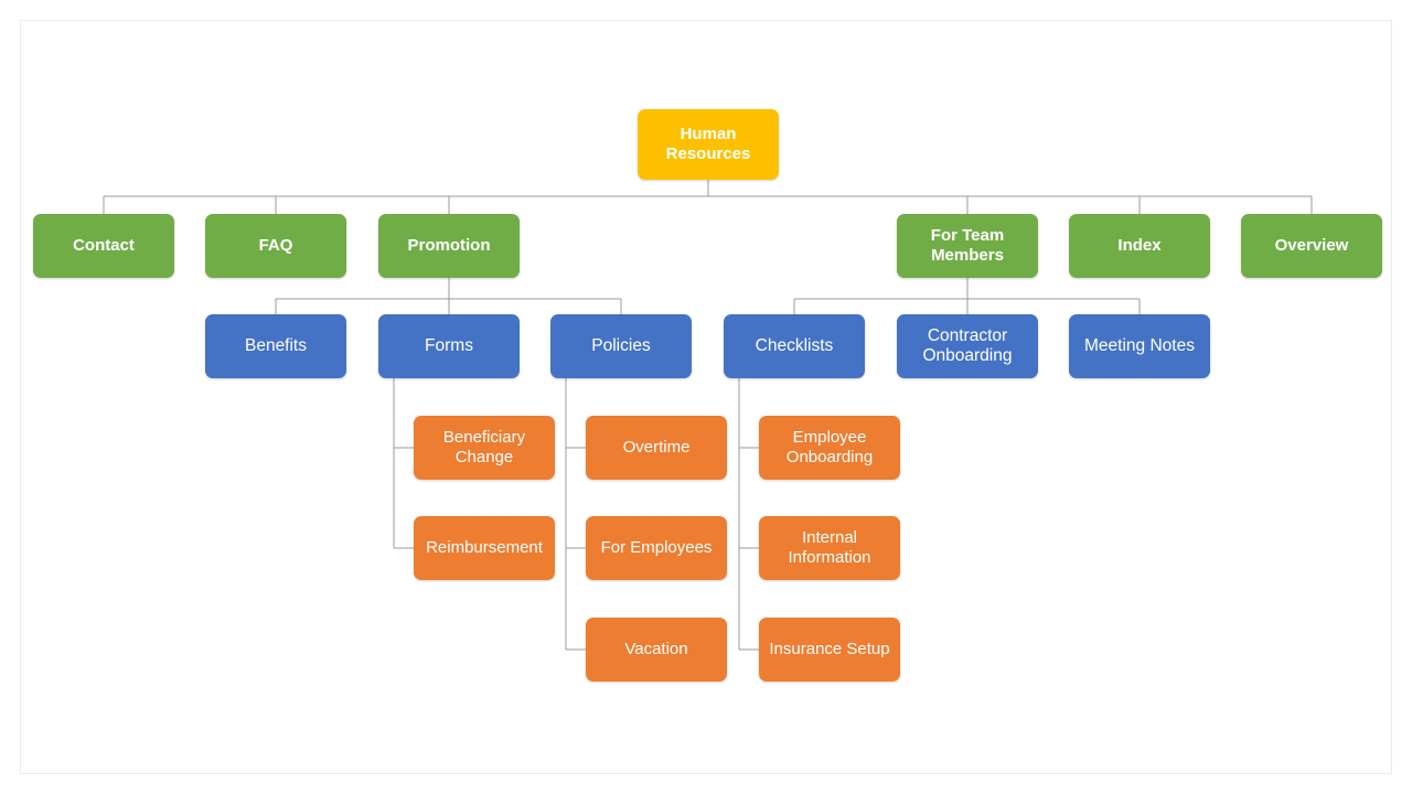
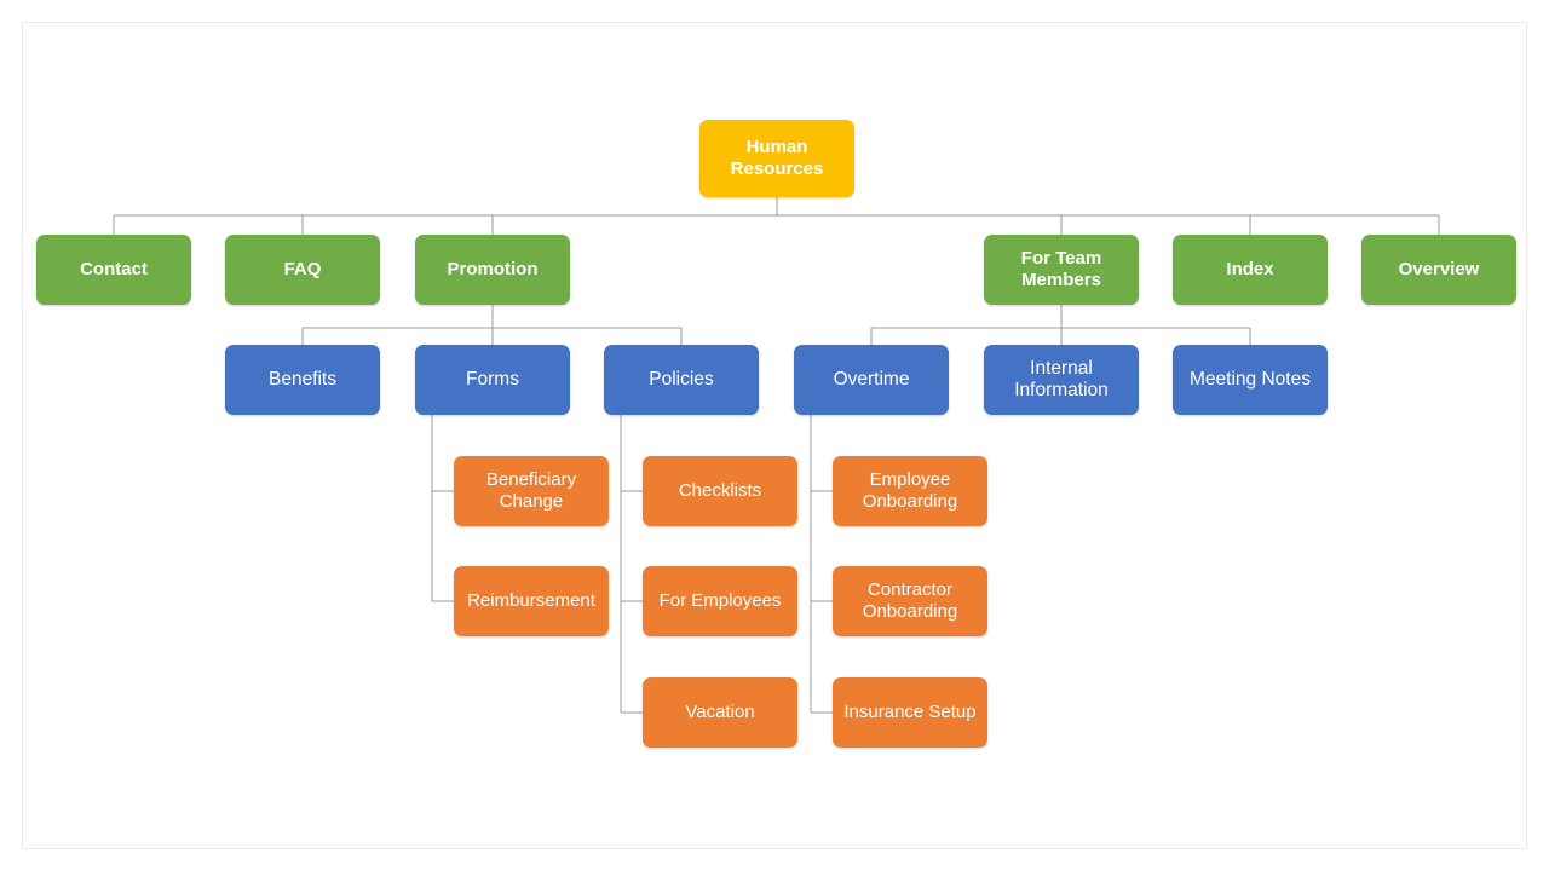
  Human Resources
  Contact
  FAQ
  Promotion
  For Team Members
  Index
  Overview
  Benefits
  Forms
  Policies
- Checklists
+ Overtime
- Contractor Onboarding
+ Internal Information
  Meeting Notes
  Beneficiary Change
  Reimbursement
- Overtime
+ Checklists
  For Employees
  Vacation
  Employee Onboarding
- Internal Information
+ Contractor Onboarding
  Insurance Setup
